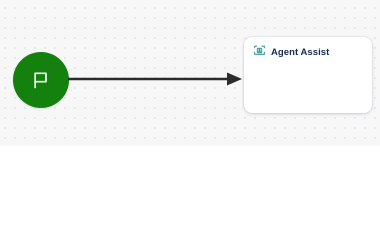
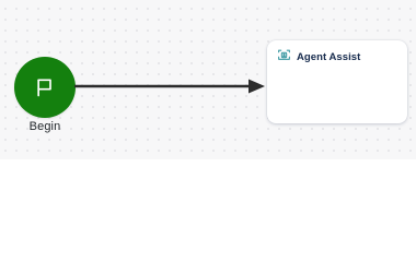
+ Begin
  Agent Assist
